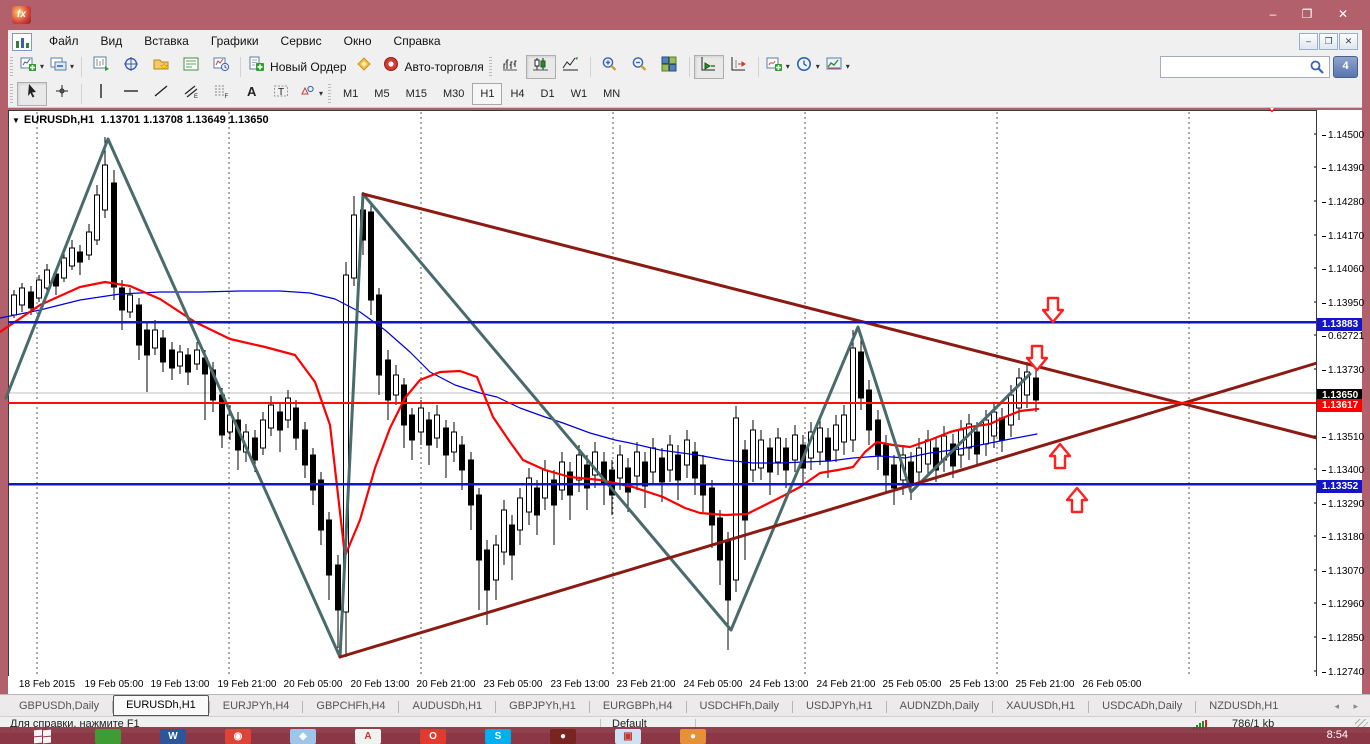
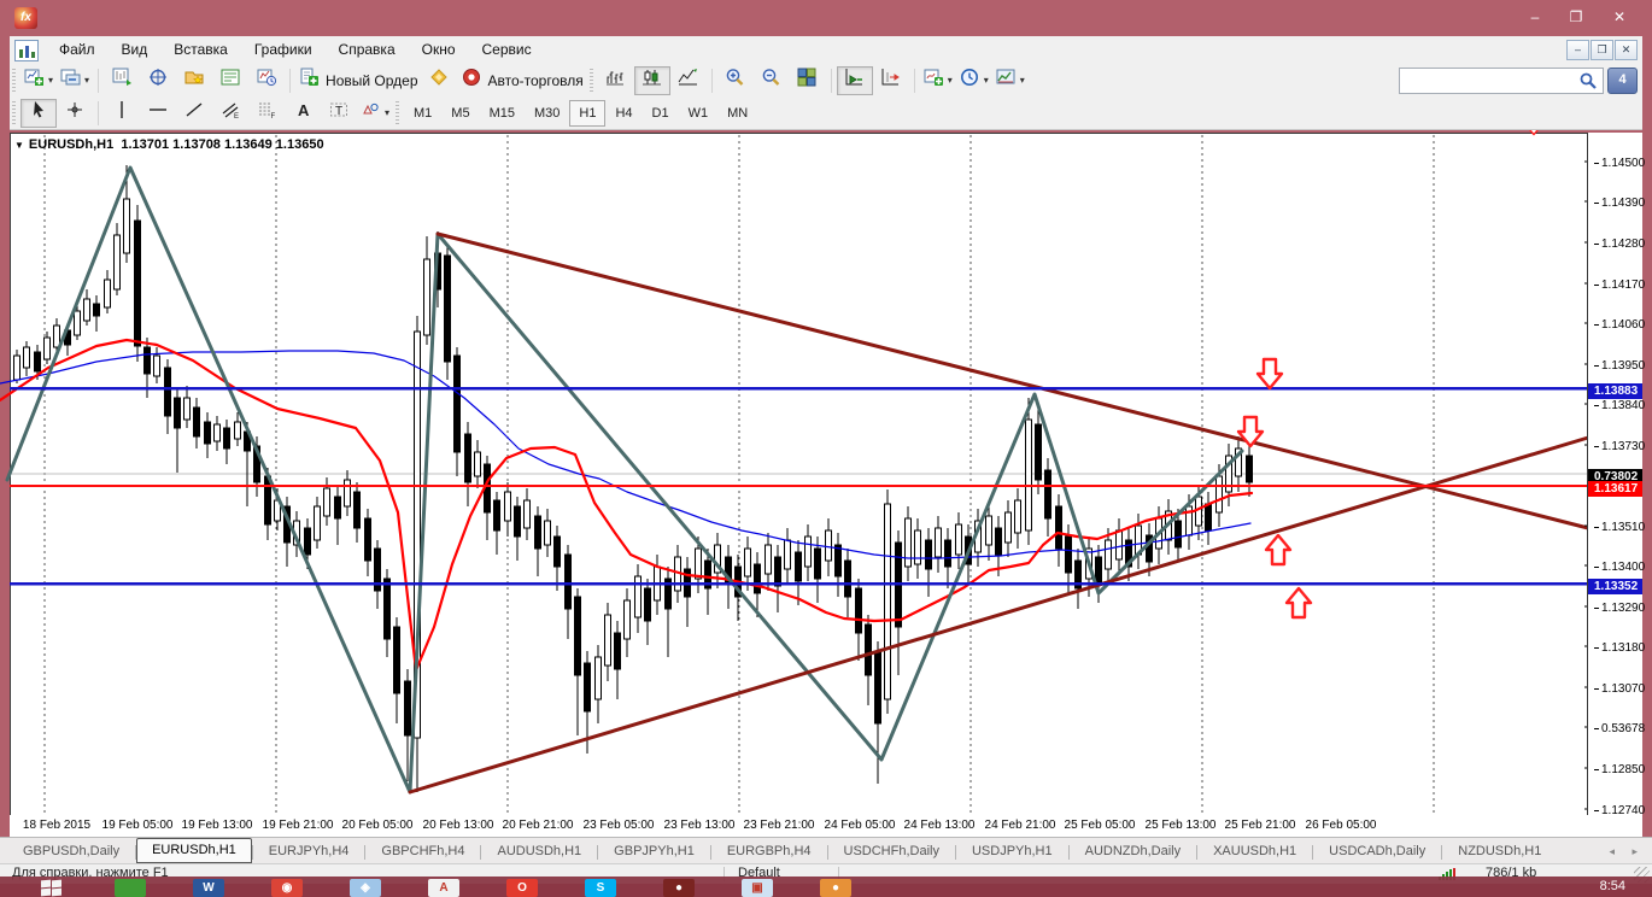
  fx
  –
  ❐
  ✕
  Файл
  Вид
  Вставка
  Графики
- Сервис
+ Справка
  Окно
- Справка
+ Сервис
  –
  ❐
  ✕
  ▾
  ▾
  Новый Ордер
  Авто-торговля
  ▾
  ▾
  ▾
  4
  A
  T
  ▾
  M1
  M5
  M15
  M30
  H1
  H4
  D1
  W1
  MN
  ▼ EURUSDh,H1 1.13701 1.13708 1.13649 1.13650
  1.14500
  1.14390
  1.14280
  1.14170
  1.14060
  1.13950
- 0.62721
+ 1.13840
  1.13730
  1.13510
  1.13400
  1.13290
  1.13180
  1.13070
- 1.12960
+ 0.53678
  1.12850
  1.12740
  1.13883
- 1.13650
+ 0.73802
  1.13617
  1.13352
  18 Feb 2015
  19 Feb 05:00
  19 Feb 13:00
  19 Feb 21:00
  20 Feb 05:00
  20 Feb 13:00
  20 Feb 21:00
  23 Feb 05:00
  23 Feb 13:00
  23 Feb 21:00
  24 Feb 05:00
  24 Feb 13:00
  24 Feb 21:00
  25 Feb 05:00
  25 Feb 13:00
  25 Feb 21:00
  26 Feb 05:00
  GBPUSDh,Daily
  EURUSDh,H1
  EURJPYh,H4
  GBPCHFh,H4
  AUDUSDh,H1
  GBPJPYh,H1
  EURGBPh,H4
  USDCHFh,Daily
  USDJPYh,H1
  AUDNZDh,Daily
  XAUUSDh,H1
  USDCADh,Daily
  NZDUSDh,H1
  ◂ ▸
  Для справки, нажмите F1
  Default
  786/1 kb
  W
  ◉
  ◈
  A
  O
  S
  ●
  ▣
  ●
  8:54
